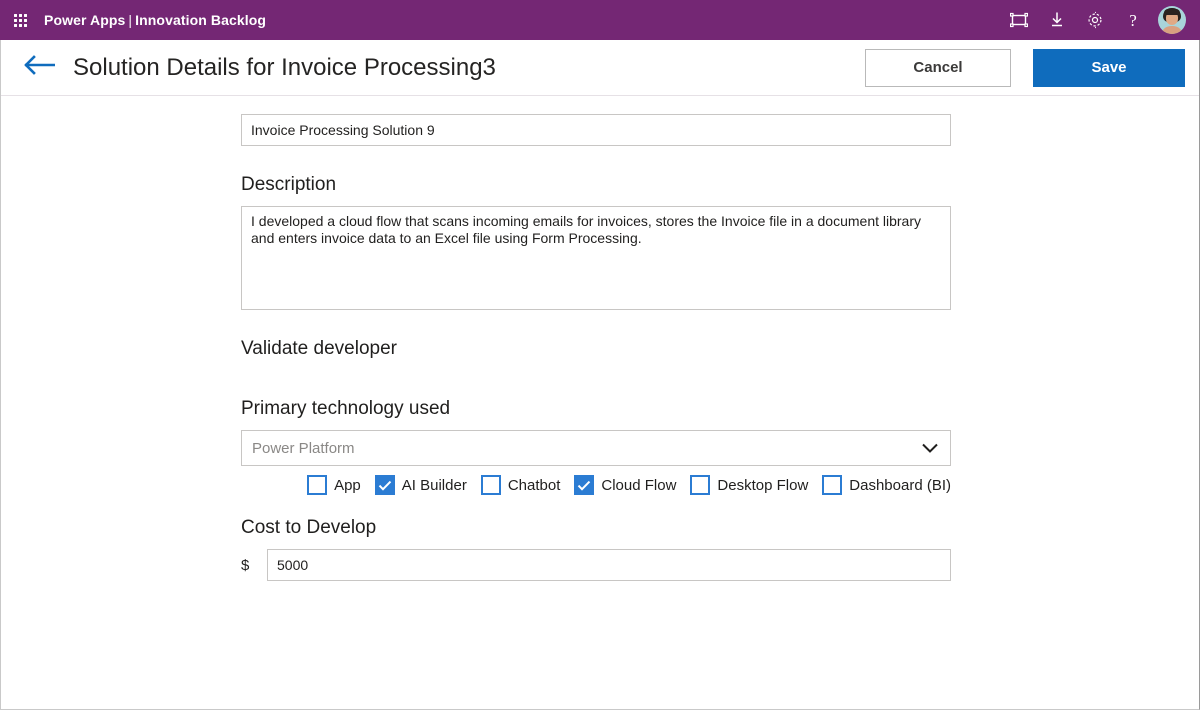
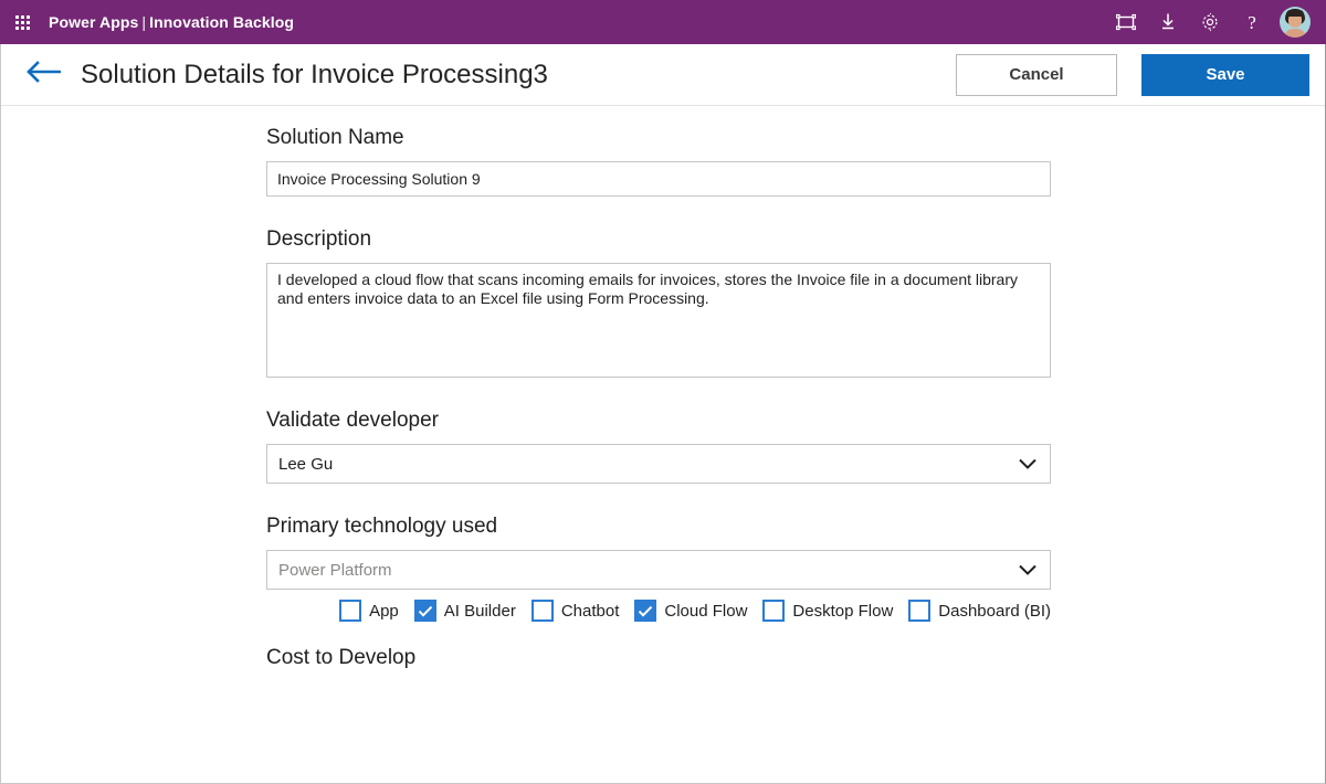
  Power Apps | Innovation Backlog
  ?
  Solution Details for Invoice Processing3
  Cancel
  Save
+ Solution Name
  Invoice Processing Solution 9
  Description
  I developed a cloud flow that scans incoming emails for invoices, stores the Invoice file in a document library and enters invoice data to an Excel file using Form Processing.
  Validate developer
+ Lee Gu
  Primary technology used
  Power Platform
  App
  AI Builder
  Chatbot
  Cloud Flow
  Desktop Flow
  Dashboard (BI)
  Cost to Develop
- $
- 5000
